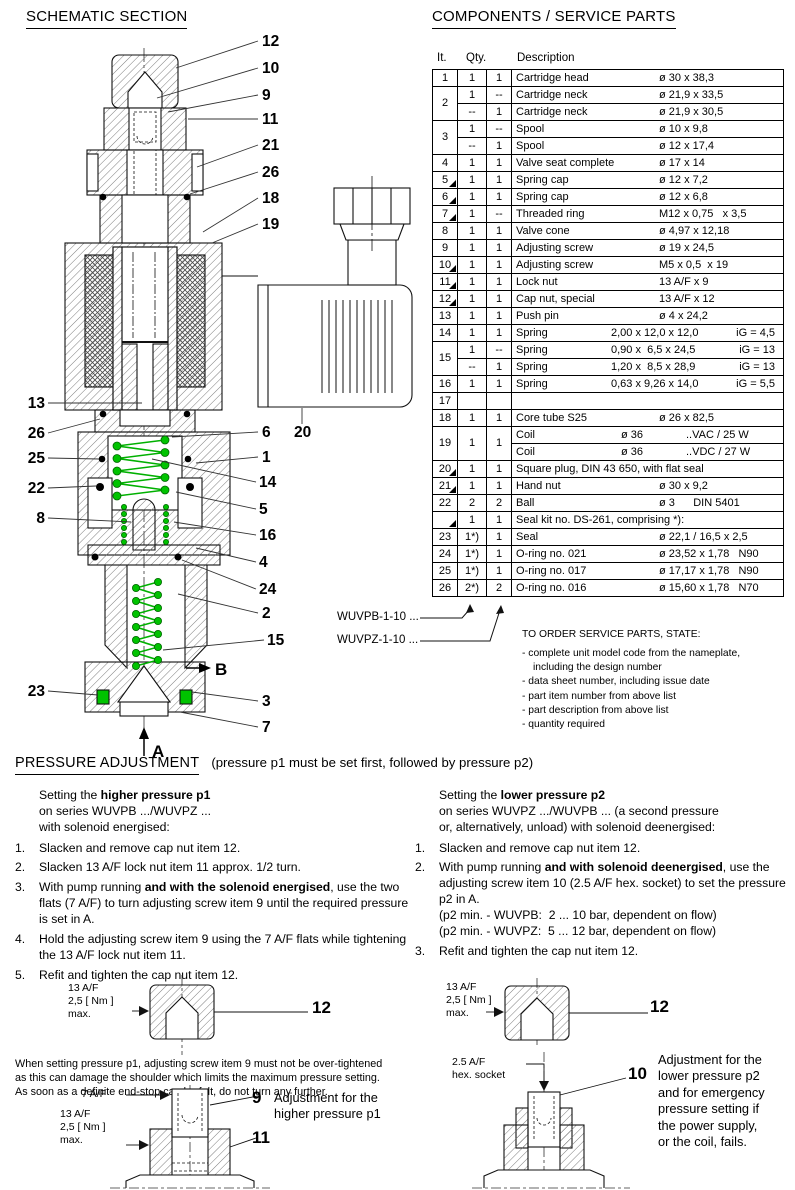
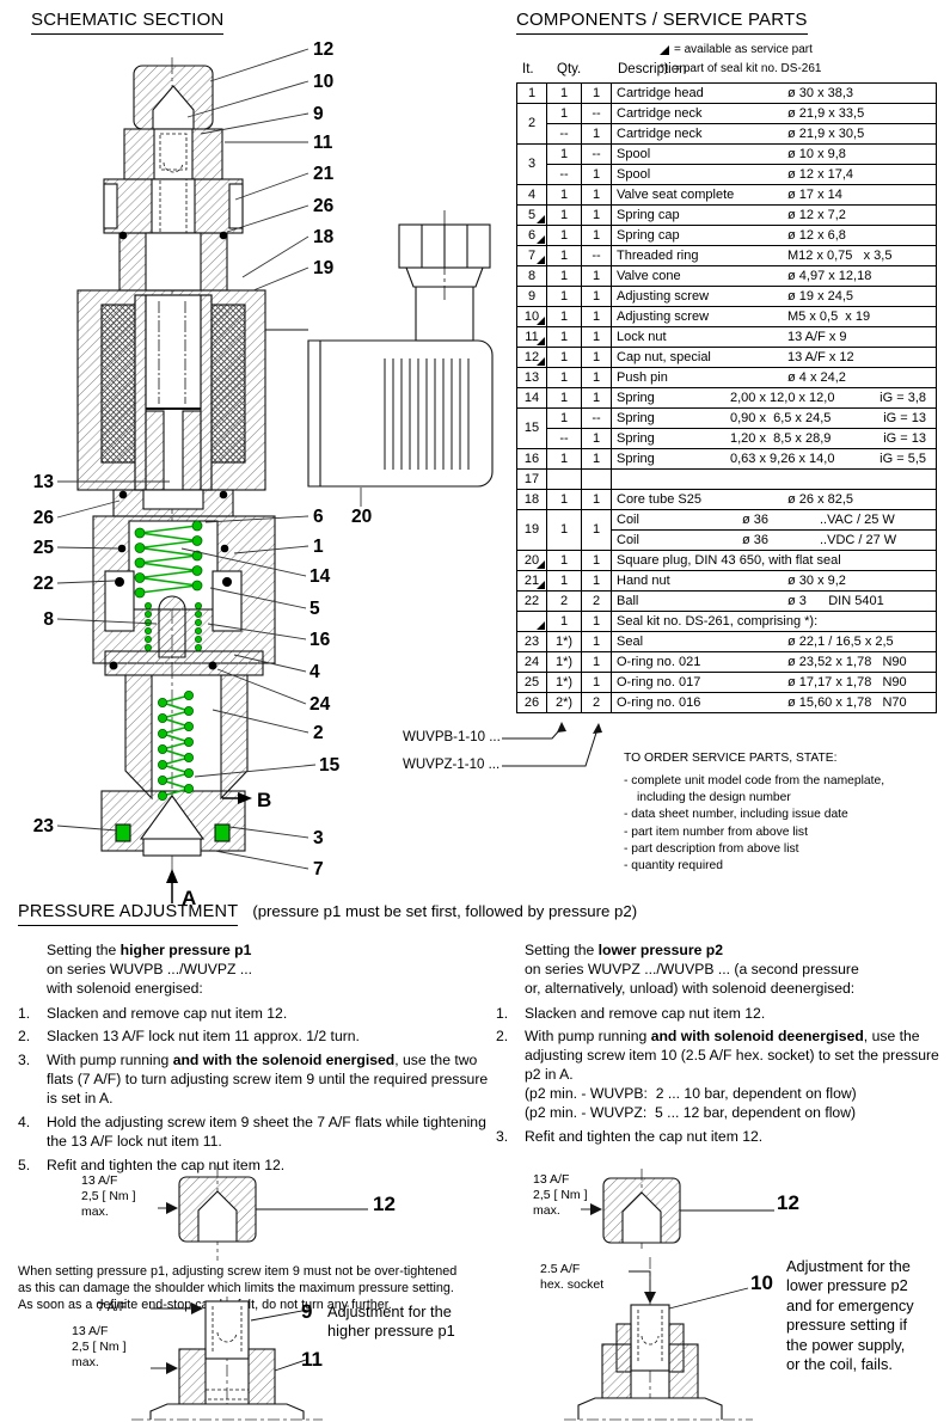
  SCHEMATIC SECTION
  COMPONENTS / SERVICE PARTS
  12
  10
  9
  11
  21
  26
  18
  19
  13
  26
  25
  22
  8
  23
  6
  20
  1
  14
  5
  16
  4
  24
  2
  15
  3
  7
  A
  B
+ = available as service part
+ *)
+ = part of seal kit no. DS-261
  It.
  Qty.
  Description
  1	1	1	Cartridge head ø 30 x 38,3
  2	1	--	Cartridge neck ø 21,9 x 33,5
  --	1	Cartridge neck ø 21,9 x 30,5
  3	1	--	Spool ø 10 x 9,8
  --	1	Spool ø 12 x 17,4
  4	1	1	Valve seat complete ø 17 x 14
  5	1	1	Spring cap ø 12 x 7,2
  6	1	1	Spring cap ø 12 x 6,8
  7	1	--	Threaded ring M12 x 0,75 x 3,5
  8	1	1	Valve cone ø 4,97 x 12,18
  9	1	1	Adjusting screw ø 19 x 24,5
  10	1	1	Adjusting screw M5 x 0,5 x 19
  11	1	1	Lock nut 13 A/F x 9
  12	1	1	Cap nut, special 13 A/F x 12
  13	1	1	Push pin ø 4 x 24,2
- 14	1	1	Spring 2,00 x 12,0 x 12,0 iG = 4,5
+ 14	1	1	Spring 2,00 x 12,0 x 12,0 iG = 3,8
  15	1	--	Spring 0,90 x 6,5 x 24,5 iG = 13
  --	1	Spring 1,20 x 8,5 x 28,9 iG = 13
  16	1	1	Spring 0,63 x 9,26 x 14,0 iG = 5,5
  17
  18	1	1	Core tube S25 ø 26 x 82,5
  19	1	1	Coil ø 36 ..VAC / 25 W
  Coil ø 36 ..VDC / 27 W
  20	1	1	Square plug, DIN 43 650, with flat seal
  21	1	1	Hand nut ø 30 x 9,2
  22	2	2	Ball ø 3 DIN 5401
  	1	1	Seal kit no. DS-261, comprising *):
  23	1*)	1	Seal ø 22,1 / 16,5 x 2,5
  24	1*)	1	O-ring no. 021 ø 23,52 x 1,78 N90
  25	1*)	1	O-ring no. 017 ø 17,17 x 1,78 N90
  26	2*)	2	O-ring no. 016 ø 15,60 x 1,78 N70
  WUVPB-1-10 ...
  WUVPZ-1-10 ...
  TO ORDER SERVICE PARTS, STATE:
  complete unit model code from the nameplate,
  including the design number
  data sheet number, including issue date
  part item number from above list
  part description from above list
  quantity required
  PRESSURE ADJUSTMENT (pressure p1 must be set first, followed by pressure p2)
  Setting the higher pressure p1
  on series WUVPB .../WUVPZ ...
  with solenoid energised:
  1.
  Slacken and remove cap nut item 12.
  2.
  Slacken 13 A/F lock nut item 11 approx. 1/2 turn.
  3.
  With pump running and with the solenoid energised, use the two flats (7 A/F) to turn adjusting screw item 9 until the required pressure is set in A.
  4.
- Hold the adjusting screw item 9 using the 7 A/F flats while tightening the 13 A/F lock nut item 11.
+ Hold the adjusting screw item 9 sheet the 7 A/F flats while tightening the 13 A/F lock nut item 11.
  5.
  Refit and tighten the cap nut item 12.
  Setting the lower pressure p2
  on series WUVPZ .../WUVPB ... (a second pressure
  or, alternatively, unload) with solenoid deenergised:
  1.
  Slacken and remove cap nut item 12.
  2.
  With pump running and with solenoid deenergised, use the adjusting screw item 10 (2.5 A/F hex. socket) to set the pressure p2 in A.
  (p2 min. - WUVPB: 2 ... 10 bar, dependent on flow)
  (p2 min. - WUVPZ: 5 ... 12 bar, dependent on flow)
  3.
  Refit and tighten the cap nut item 12.
  13 A/F
  2,5 [ Nm ]
  max.
  12
  When setting pressure p1, adjusting screw item 9 must not be over-tightened
  as this can damage the shoulder which limits the maximum pressure setting.
  As soon as a definite end-stop clt, do not turn any further.
  7 A/F
  13 A/F
  2,5 [ Nm ]
  max.
  9
  Adjustment for the
  higher pressure p1
  11
  13 A/F
  2,5 [ Nm ]
  max.
  12
  2.5 A/F
  hex. socket
  10
  Adjustment for the
  lower pressure p2
  and for emergency
  pressure setting if
  the power supply,
  or the coil, fails.
